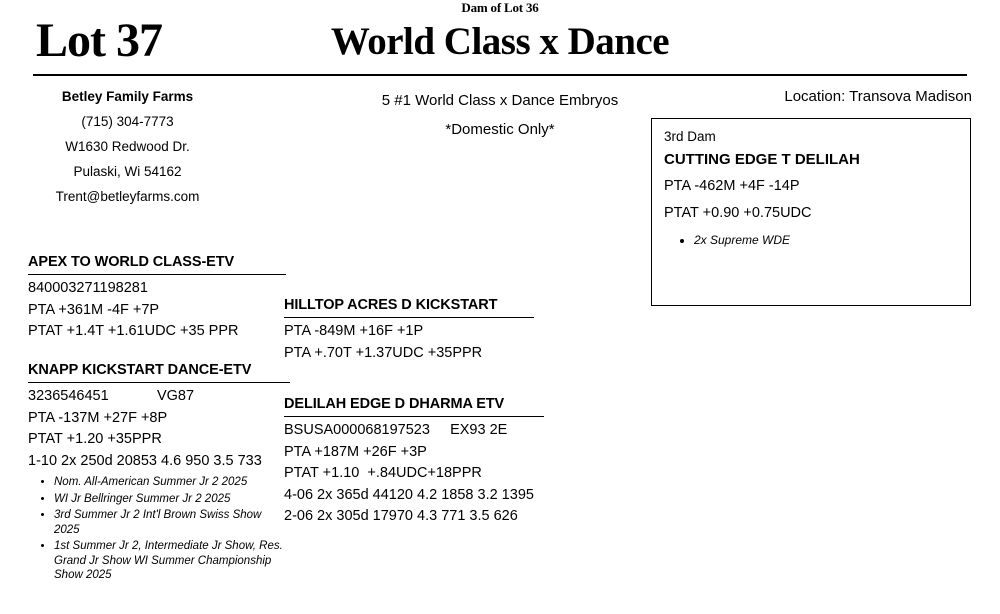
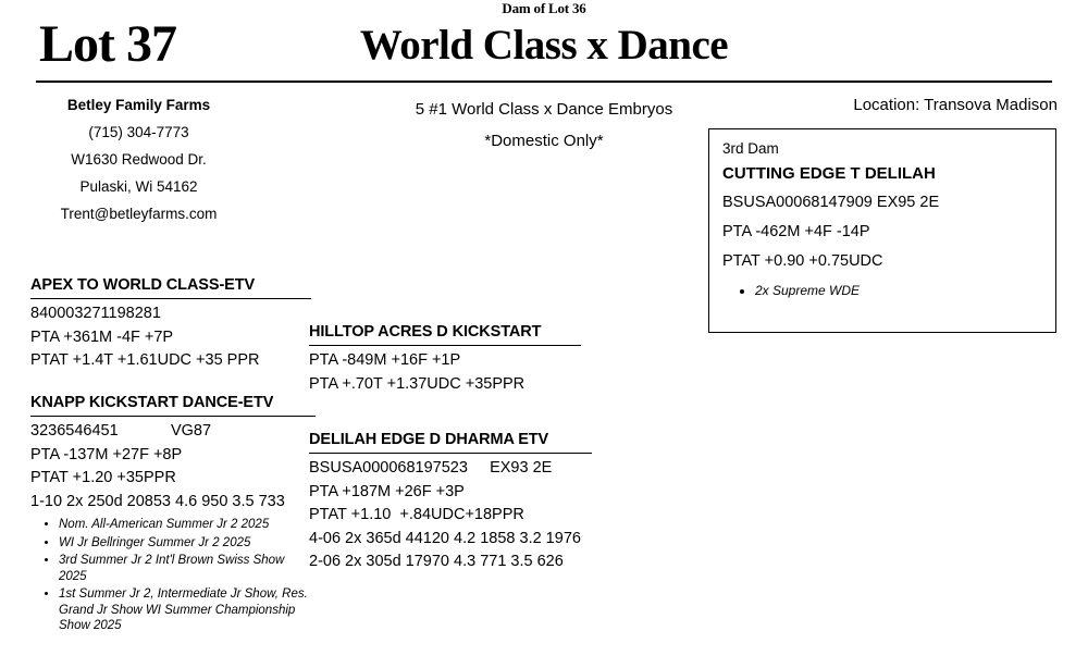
  Dam of Lot 36
  Lot 37
  World Class x Dance
  Betley Family Farms
  (715) 304-7773
  W1630 Redwood Dr.
  Pulaski, Wi 54162
  Trent@betleyfarms.com
  5 #1 World Class x Dance Embryos
  *Domestic Only*
  Location: Transova Madison
  3rd Dam
  CUTTING EDGE T DELILAH
+ BSUSA00068147909 EX95 2E
  PTA -462M +4F -14P
  PTAT +0.90 +0.75UDC
  2x Supreme WDE
  APEX TO WORLD CLASS-ETV
  840003271198281
  PTA +361M -4F +7P
  PTAT +1.4T +1.61UDC +35 PPR
  KNAPP KICKSTART DANCE-ETV
  3236546451 VG87
  PTA -137M +27F +8P
  PTAT +1.20 +35PPR
  1-10 2x 250d 20853 4.6 950 3.5 733
  Nom. All-American Summer Jr 2 2025
  WI Jr Bellringer Summer Jr 2 2025
  3rd Summer Jr 2 Int'l Brown Swiss Show 2025
  1st Summer Jr 2, Intermediate Jr Show, Res. Grand Jr Show WI Summer Championship Show 2025
  HILLTOP ACRES D KICKSTART
  PTA -849M +16F +1P
  PTA +.70T +1.37UDC +35PPR
  DELILAH EDGE D DHARMA ETV
  BSUSA000068197523 EX93 2E
  PTA +187M +26F +3P
  PTAT +1.10 +.84UDC+18PPR
- 4-06 2x 365d 44120 4.2 1858 3.2 1395
+ 4-06 2x 365d 44120 4.2 1858 3.2 1976
  2-06 2x 305d 17970 4.3 771 3.5 626
